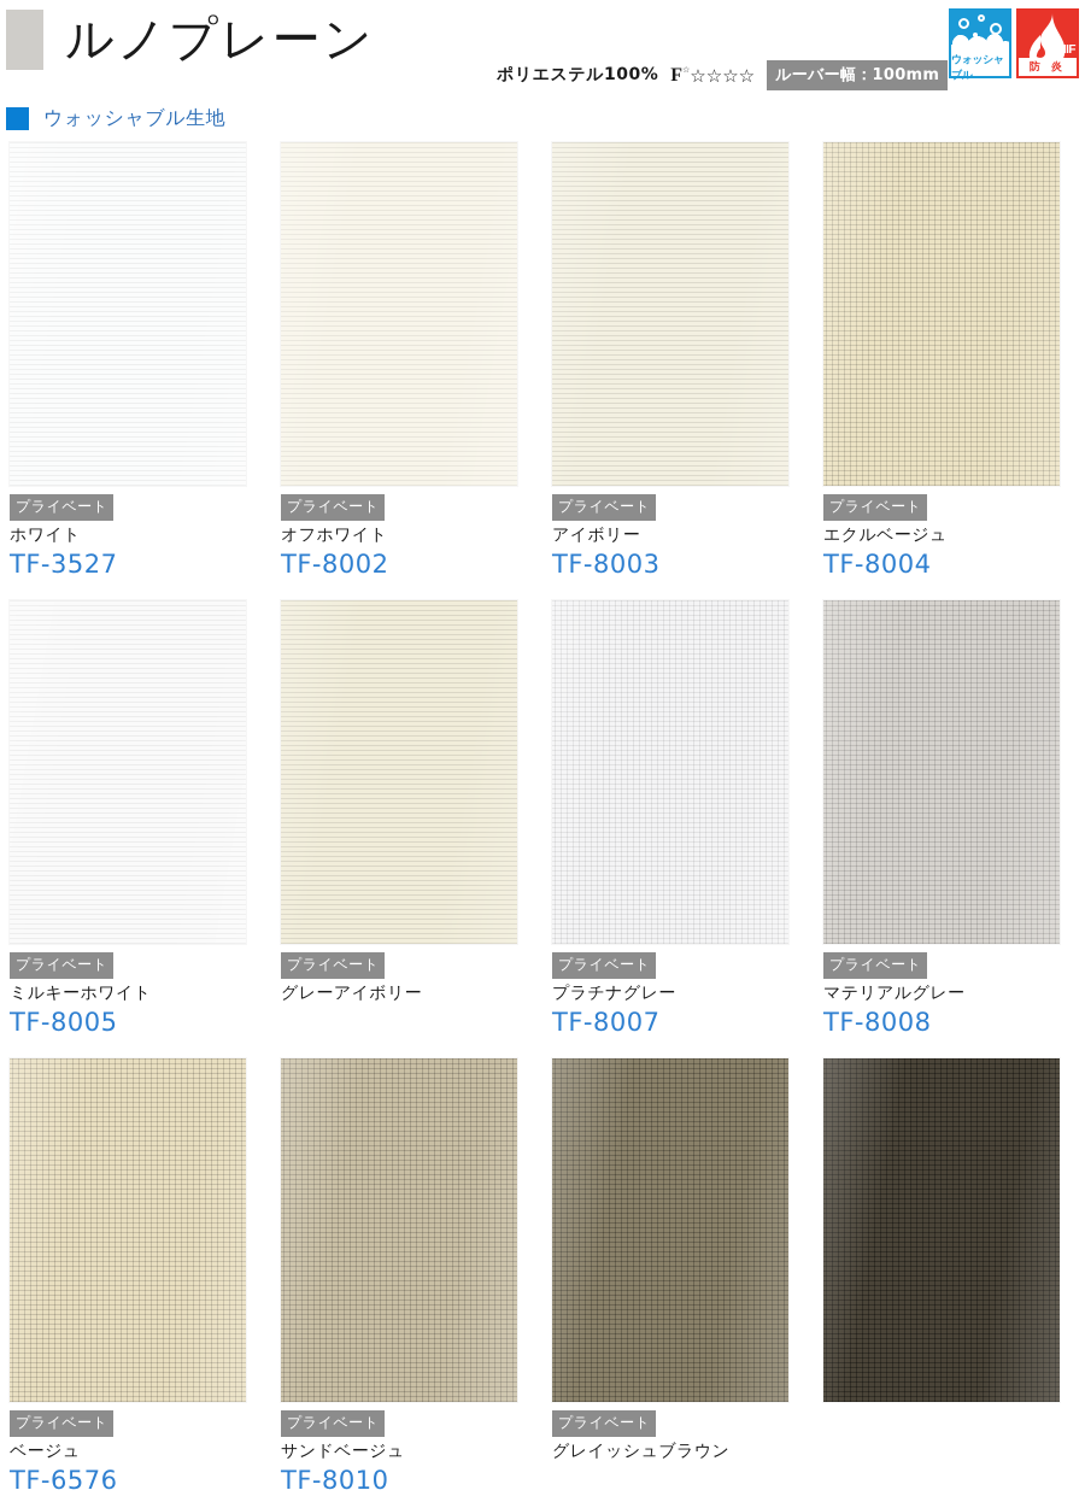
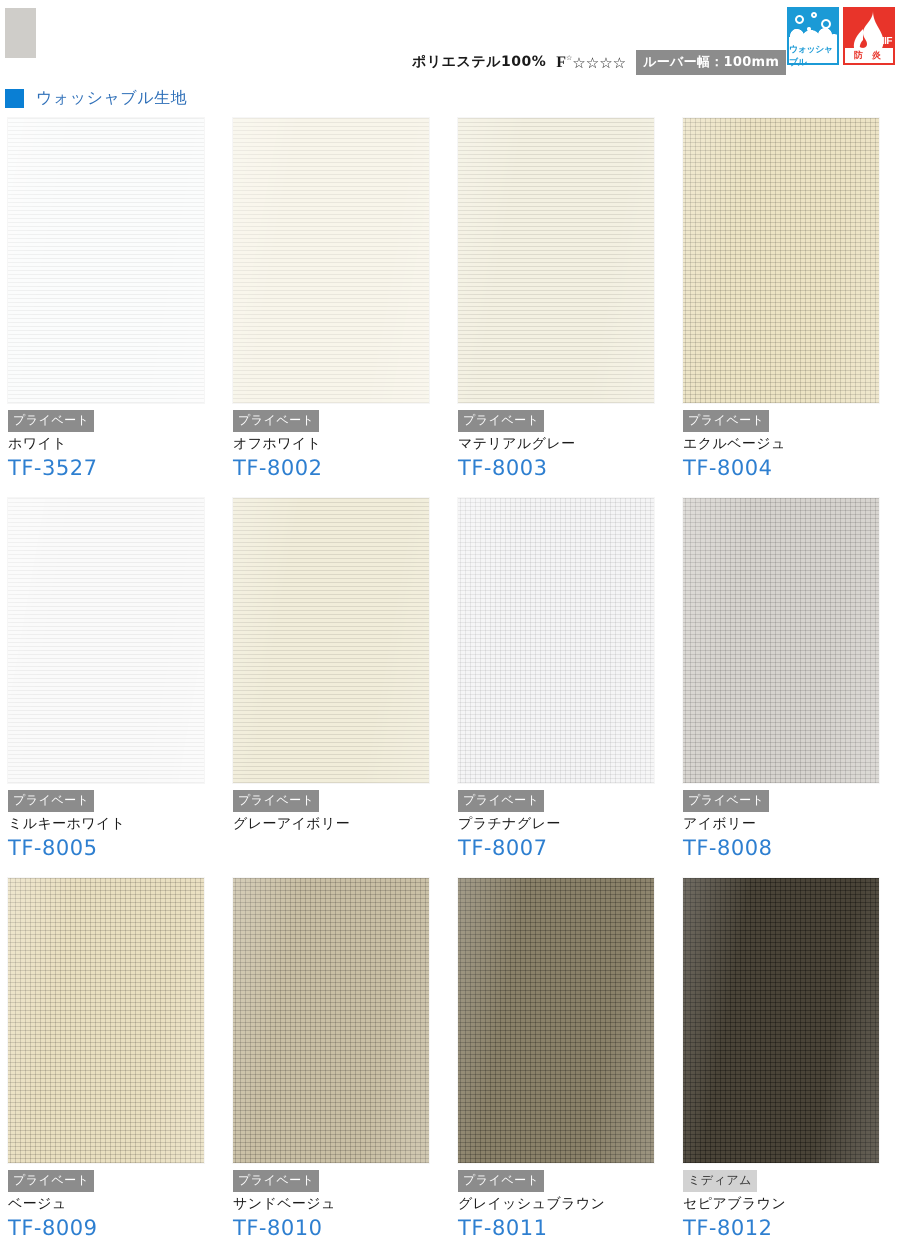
- ルノプレーン
  ポリエステル100%
  F
  ☆☆☆☆
  ルーバー幅：100mm
  NIF
  ウォッシャブル
  NIF
  防 炎
  ウォッシャブル生地
  プライベート
  ホワイト
  TF-3527
  プライベート
  オフホワイト
  TF-8002
  プライベート
- アイボリー
+ マテリアルグレー
  TF-8003
  プライベート
  エクルベージュ
  TF-8004
  プライベート
  ミルキーホワイト
  TF-8005
  プライベート
  グレーアイボリー
  プライベート
  プラチナグレー
  TF-8007
  プライベート
- マテリアルグレー
+ アイボリー
  TF-8008
  プライベート
  ベージュ
- TF-6576
+ TF-8009
  プライベート
  サンドベージュ
  TF-8010
  プライベート
  グレイッシュブラウン
+ TF-8011
+ ミディアム
+ セピアブラウン
+ TF-8012
